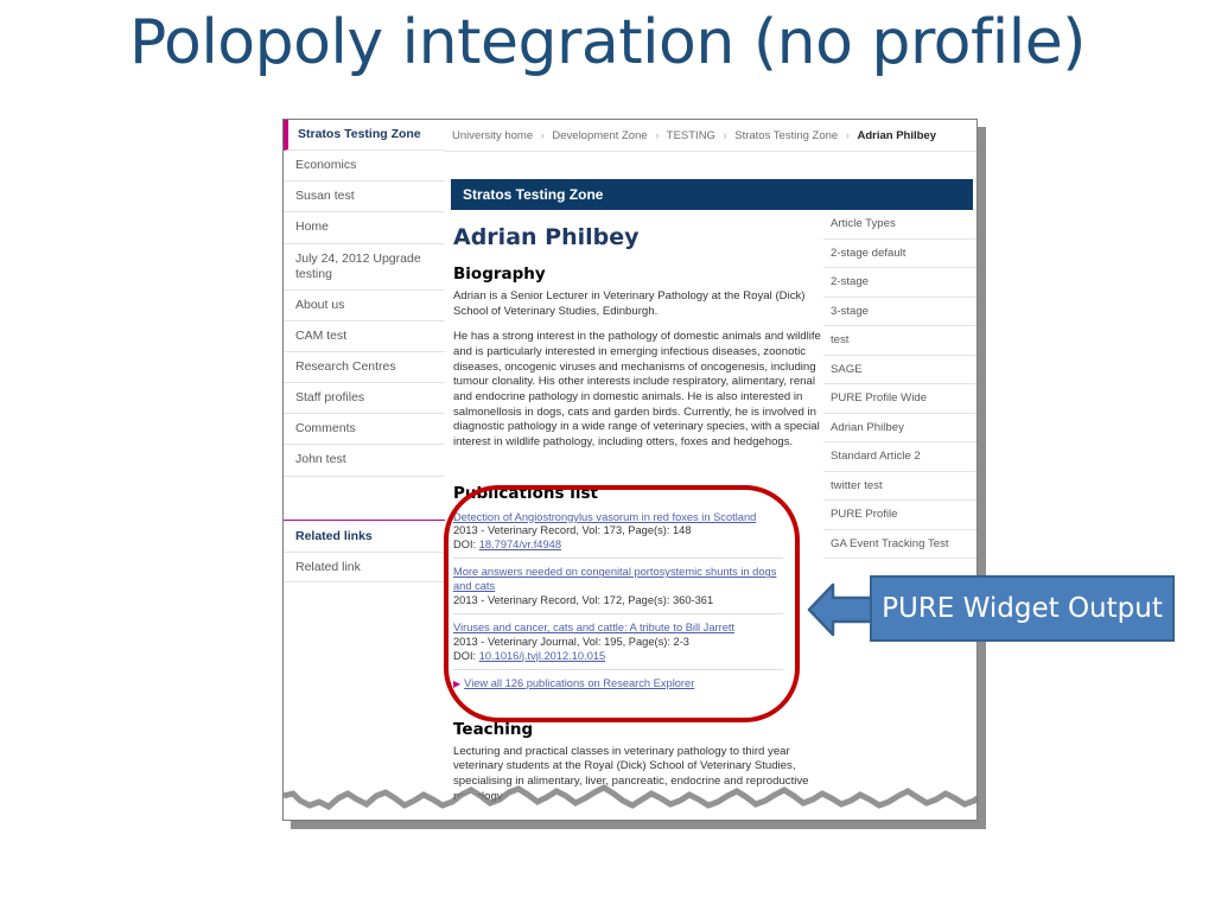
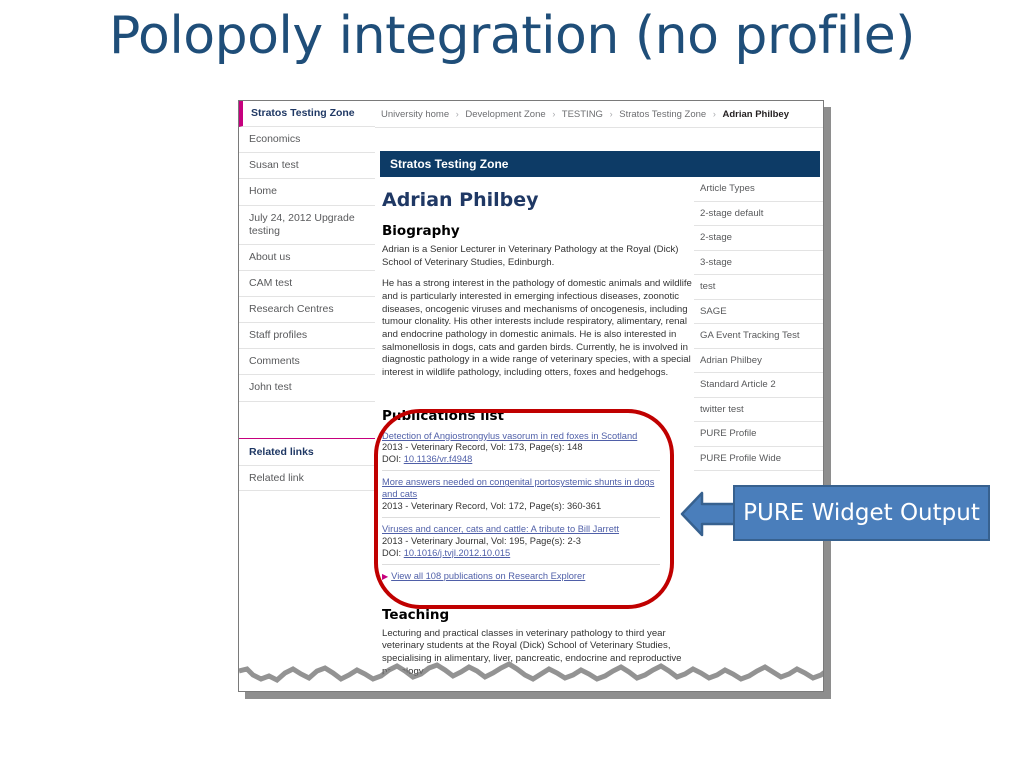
  Polopoly integration (no profile)
  Stratos Testing Zone
  Economics
  Susan test
  Home
  July 24, 2012 Upgrade testing
  About us
  CAM test
  Research Centres
  Staff profiles
  Comments
  John test
  Related links
  Related link
  University home › Development Zone › TESTING › Stratos Testing Zone › Adrian Philbey
  Stratos Testing Zone
  Adrian Philbey
  Biography
  Adrian is a Senior Lecturer in Veterinary Pathology at the Royal (Dick) School of Veterinary Studies, Edinburgh.
  He has a strong interest in the pathology of domestic animals and wildlife and is particularly interested in emerging infectious diseases, zoonotic diseases, oncogenic viruses and mechanisms of oncogenesis, including tumour clonality. His other interests include respiratory, alimentary, renal and endocrine pathology in domestic animals. He is also interested in salmonellosis in dogs, cats and garden birds. Currently, he is involved in diagnostic pathology in a wide range of veterinary species, with a special interest in wildlife pathology, including otters, foxes and hedgehogs.
  Publications list
  Detection of Angiostrongylus vasorum in red foxes in Scotland
  2013 - Veterinary Record, Vol: 173, Page(s): 148
- DOI: 18.7974/vr.f4948
+ DOI: 10.1136/vr.f4948
  More answers needed on congenital portosystemic shunts in dogs and cats
  2013 - Veterinary Record, Vol: 172, Page(s): 360-361
  Viruses and cancer, cats and cattle: A tribute to Bill Jarrett
  2013 - Veterinary Journal, Vol: 195, Page(s): 2-3
  DOI: 10.1016/j.tvjl.2012.10.015
- ▶ View all 126 publications on Research Explorer
+ ▶ View all 108 publications on Research Explorer
  Teaching
  Lecturing and practical classes in veterinary pathology to third year veterinary students at the Royal (Dick) School of Veterinary Studies, specialising in alimentary, liver, pancreatic, endocrine and reproductive plogy.
  Article Types
  2-stage default
  2-stage
  3-stage
  test
  SAGE
- PURE Profile Wide
+ GA Event Tracking Test
  Adrian Philbey
  Standard Article 2
  twitter test
  PURE Profile
- GA Event Tracking Test
+ PURE Profile Wide
  PURE Widget Output
